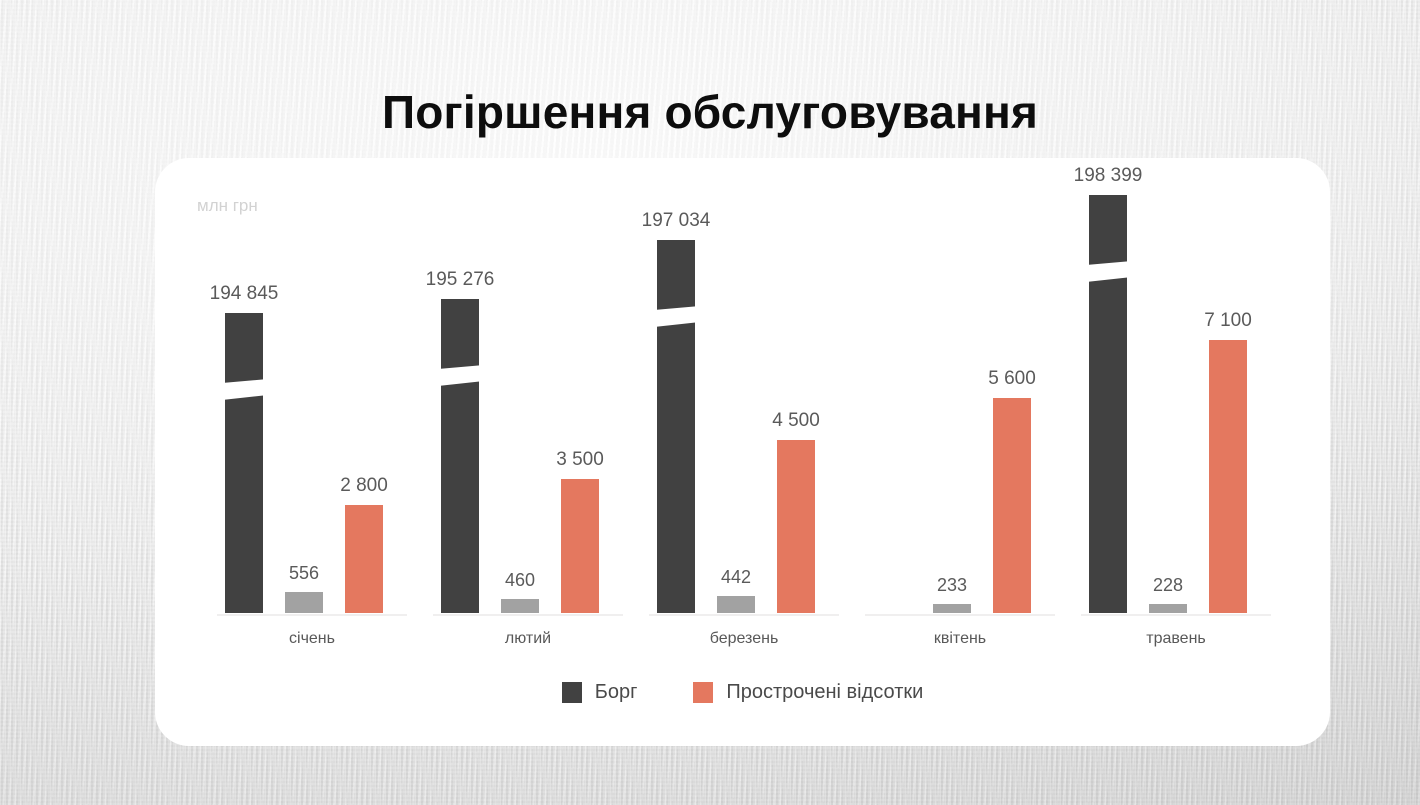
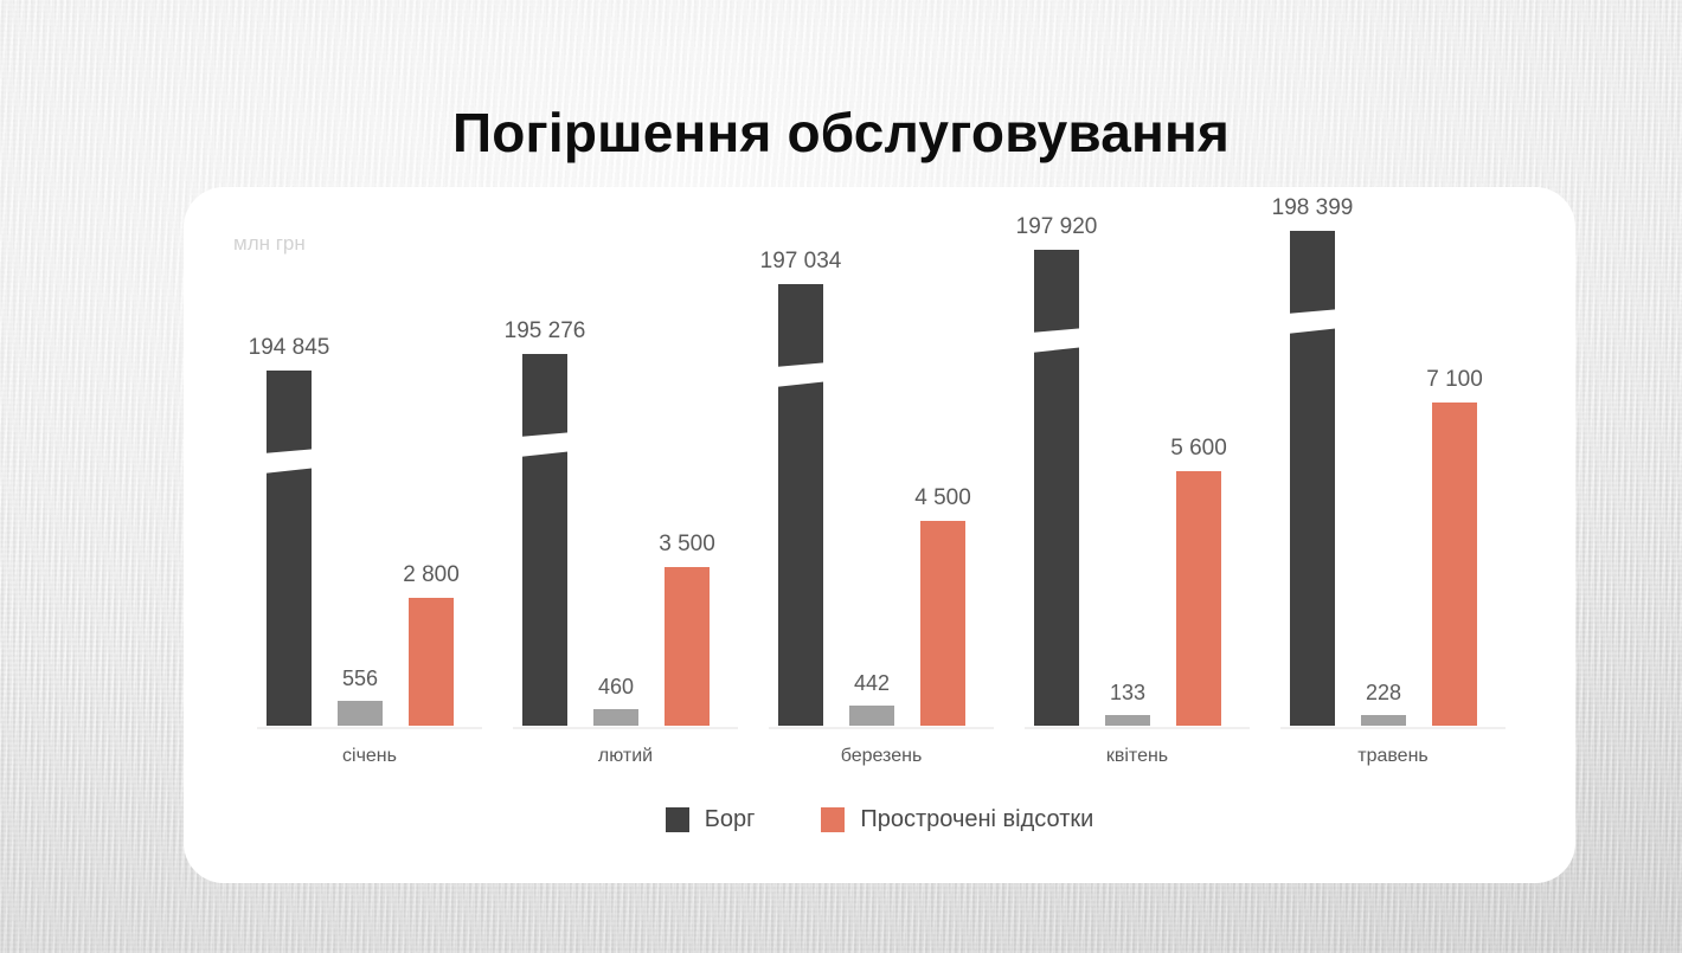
  Погіршення обслуговування
  млн грн
  194 845
  556
  2 800
  січень
  195 276
  460
  3 500
  лютий
  197 034
  442
  4 500
  березень
+ 197 920
- 233
+ 133
  5 600
  квітень
  198 399
  228
  7 100
  травень
  Борг
  Прострочені відсотки
